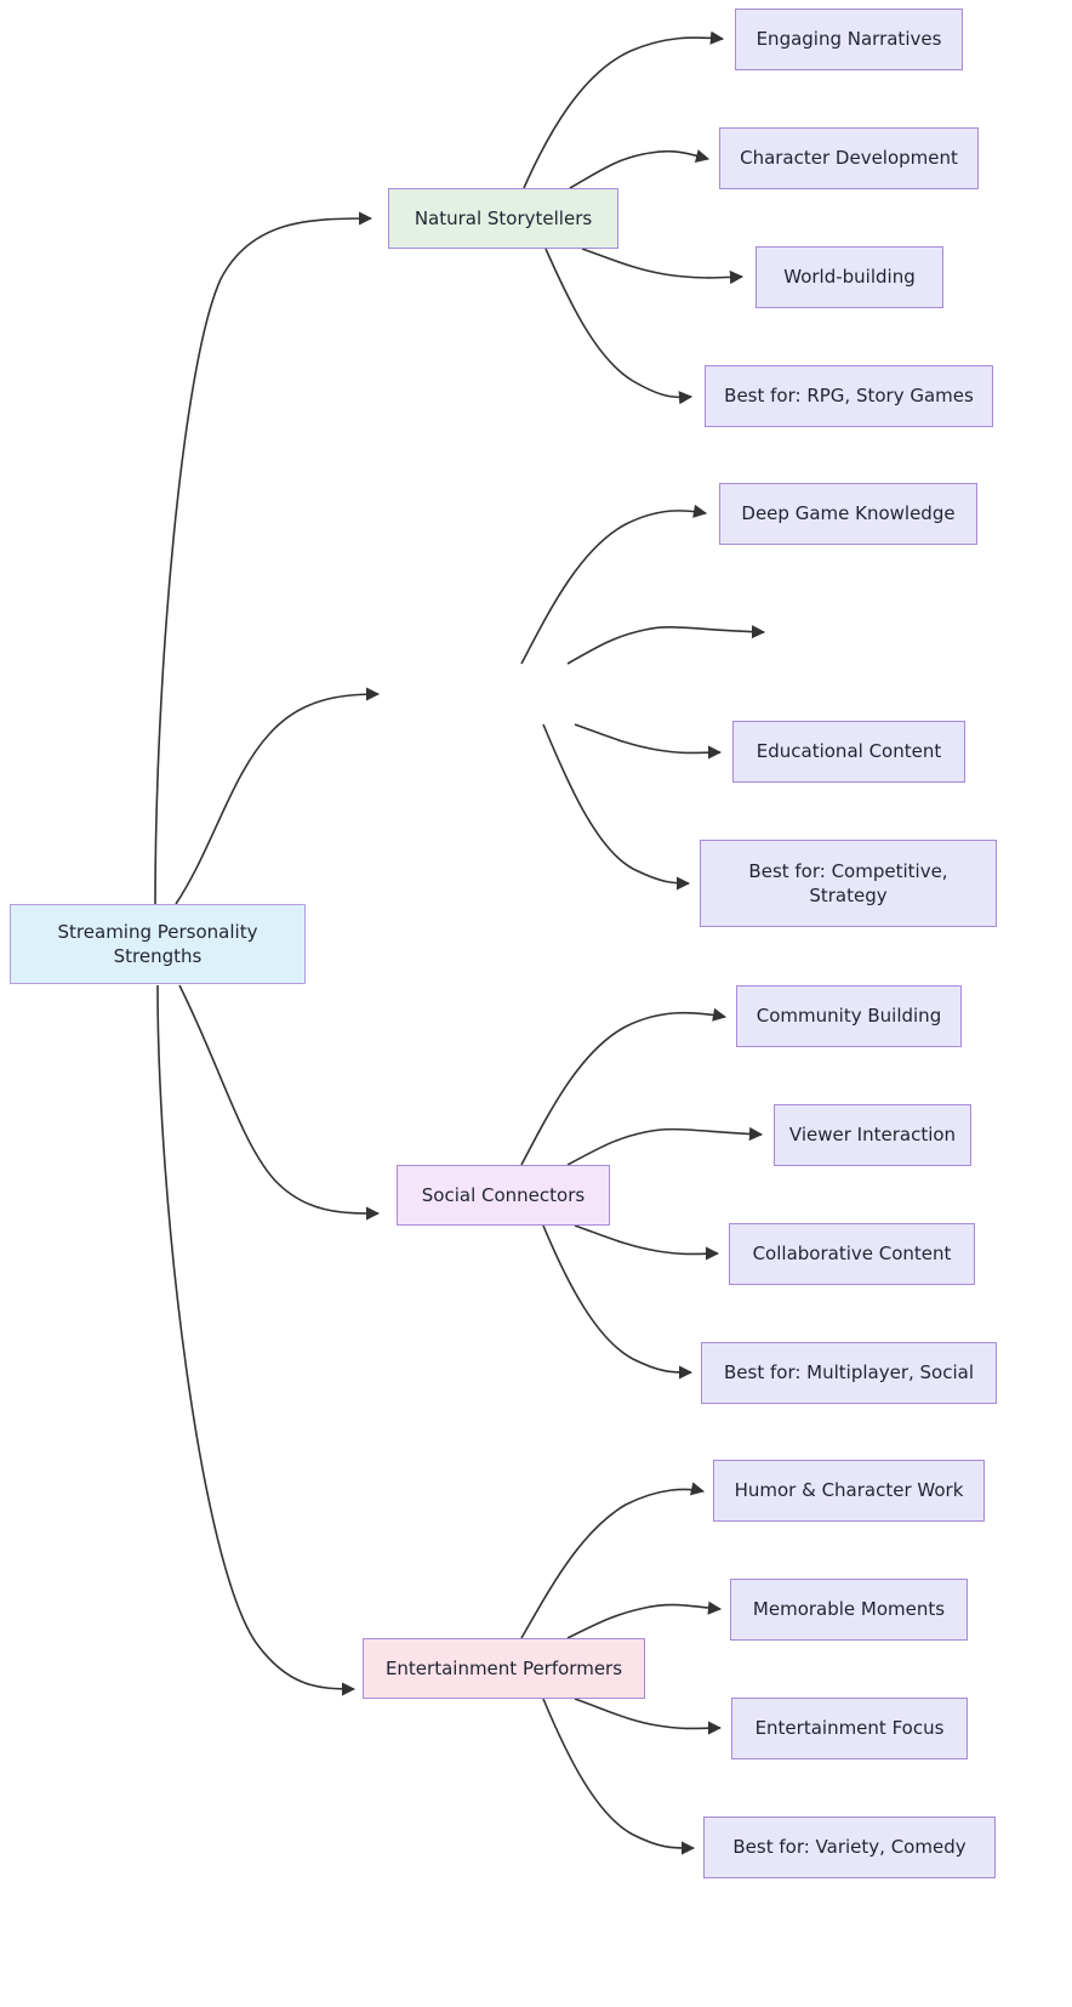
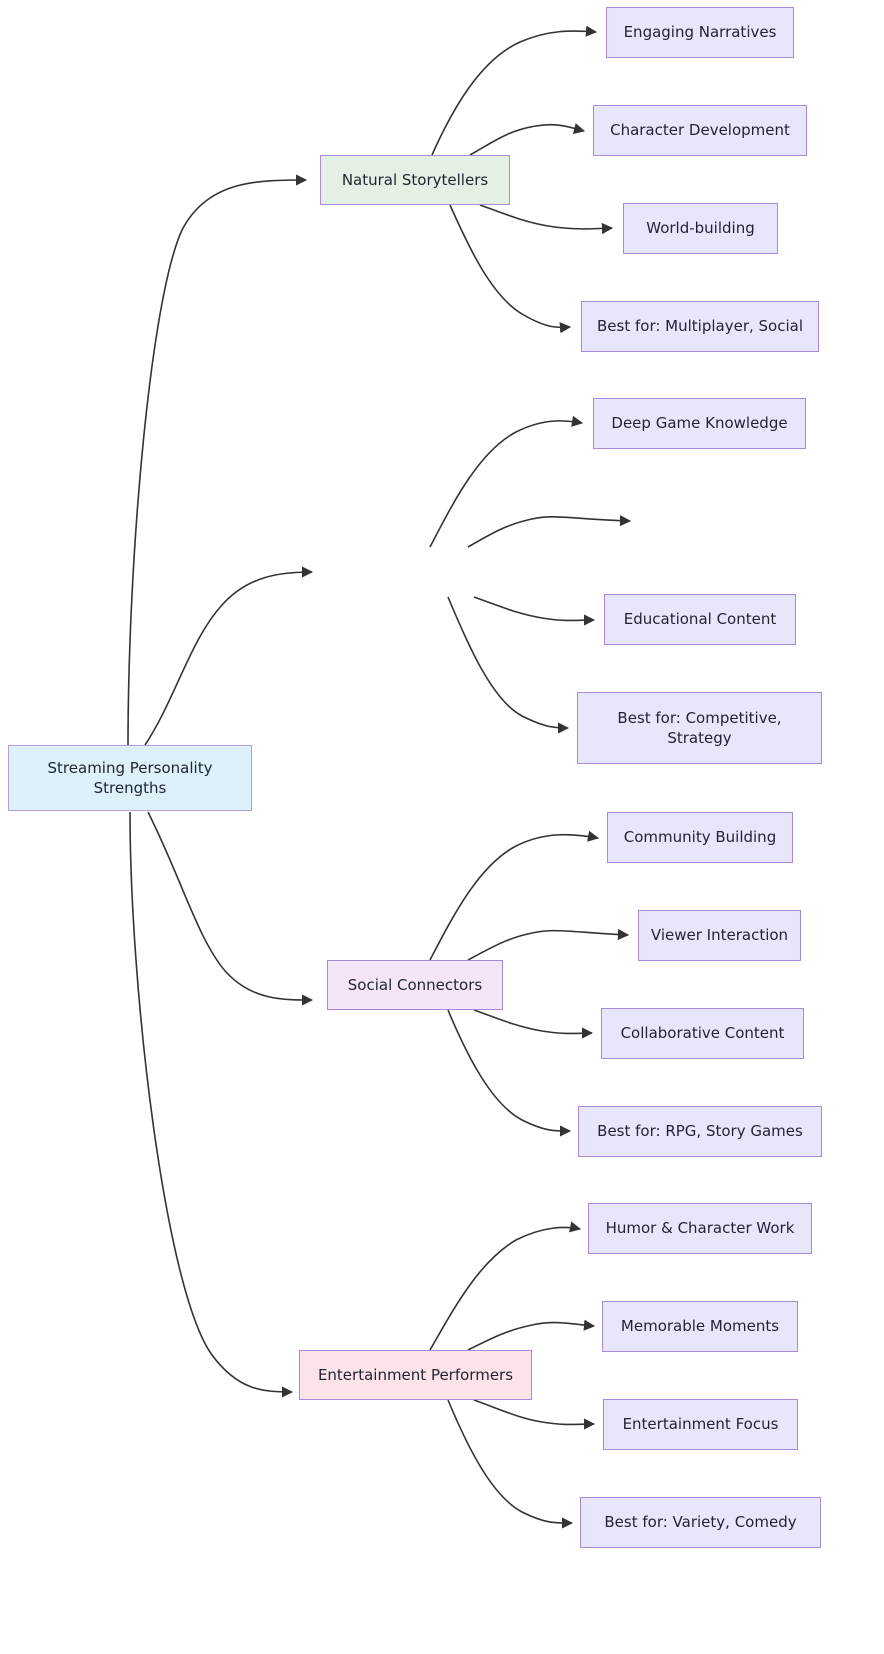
  Streaming Personality
  Strengths
  Natural Storytellers
  Social Connectors
  Entertainment Performers
  Engaging Narratives
  Character Development
  World-building
- Best for: RPG, Story Games
+ Best for: Multiplayer, Social
  Deep Game Knowledge
  Educational Content
  Best for: Competitive,
  Strategy
  Community Building
  Viewer Interaction
  Collaborative Content
- Best for: Multiplayer, Social
+ Best for: RPG, Story Games
  Humor & Character Work
  Memorable Moments
  Entertainment Focus
  Best for: Variety, Comedy
